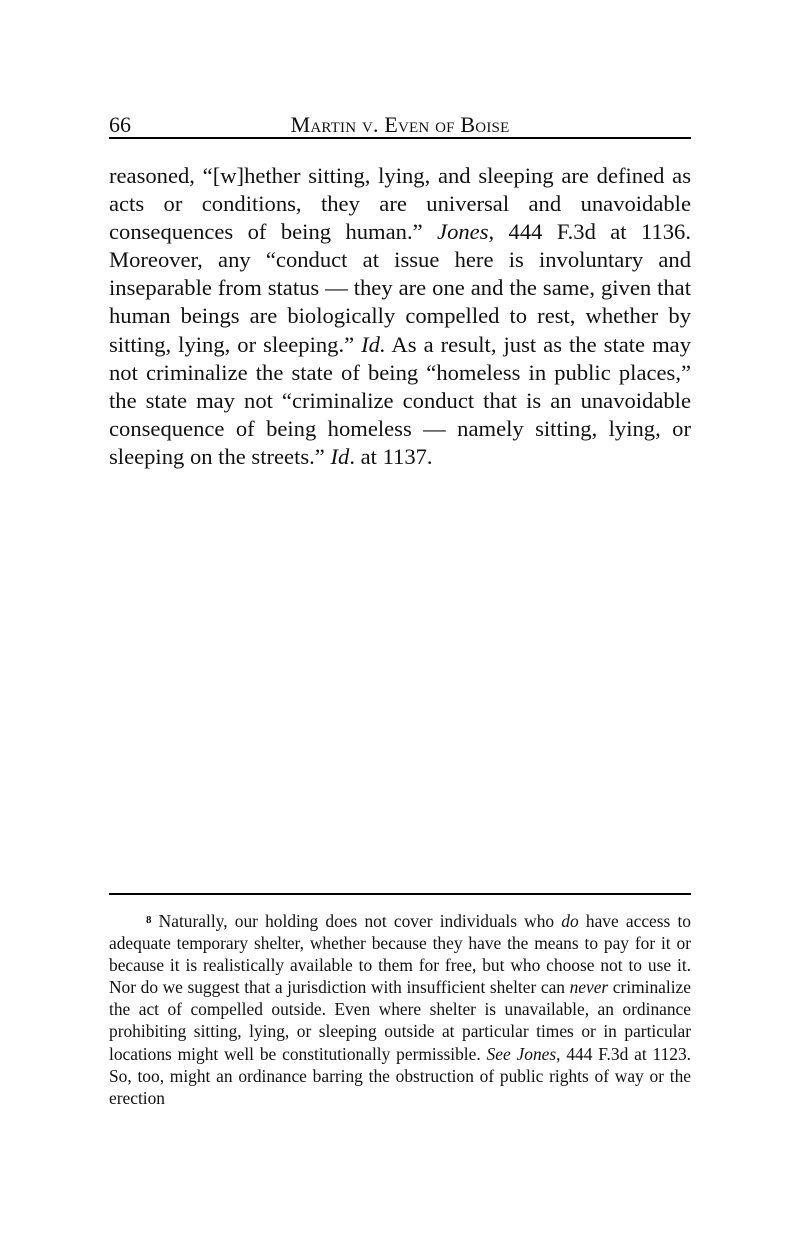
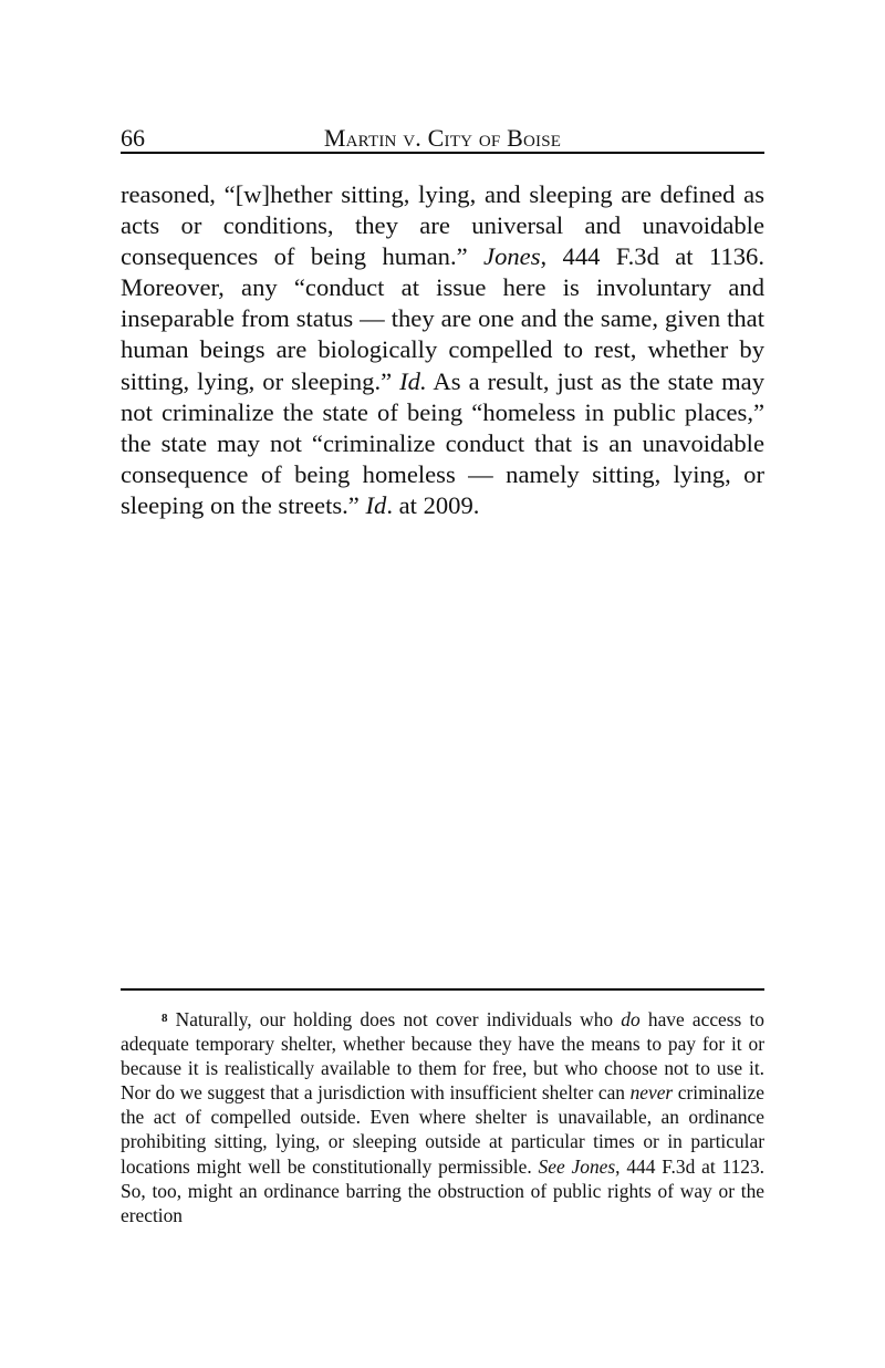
  66
- Martin v. Even of Boise
+ Martin v. City of Boise
- reasoned, “[w]hether sitting, lying, and sleeping are defined as acts or conditions, they are universal and unavoidable consequences of being human.” Jones, 444 F.3d at 1136. Moreover, any “conduct at issue here is involuntary and inseparable from status — they are one and the same, given that human beings are biologically compelled to rest, whether by sitting, lying, or sleeping.” Id. As a result, just as the state may not criminalize the state of being “homeless in public places,” the state may not “criminalize conduct that is an unavoidable consequence of being homeless — namely sitting, lying, or sleeping on the streets.” Id. at 1137.
+ reasoned, “[w]hether sitting, lying, and sleeping are defined as acts or conditions, they are universal and unavoidable consequences of being human.” Jones, 444 F.3d at 1136. Moreover, any “conduct at issue here is involuntary and inseparable from status — they are one and the same, given that human beings are biologically compelled to rest, whether by sitting, lying, or sleeping.” Id. As a result, just as the state may not criminalize the state of being “homeless in public places,” the state may not “criminalize conduct that is an unavoidable consequence of being homeless — namely sitting, lying, or sleeping on the streets.” Id. at 2009.
  8 Naturally, our holding does not cover individuals who do have access to adequate temporary shelter, whether because they have the means to pay for it or because it is realistically available to them for free, but who choose not to use it. Nor do we suggest that a jurisdiction with insufficient shelter can never criminalize the act of compelled outside. Even where shelter is unavailable, an ordinance prohibiting sitting, lying, or sleeping outside at particular times or in particular locations might well be constitutionally permissible. See Jones, 444 F.3d at 1123. So, too, might an ordinance barring the obstruction of public rights of way or the erection
